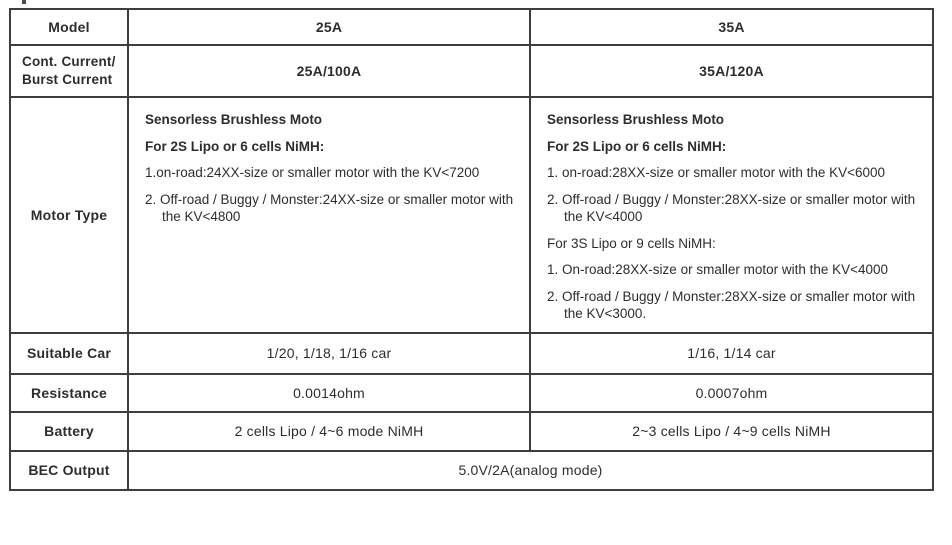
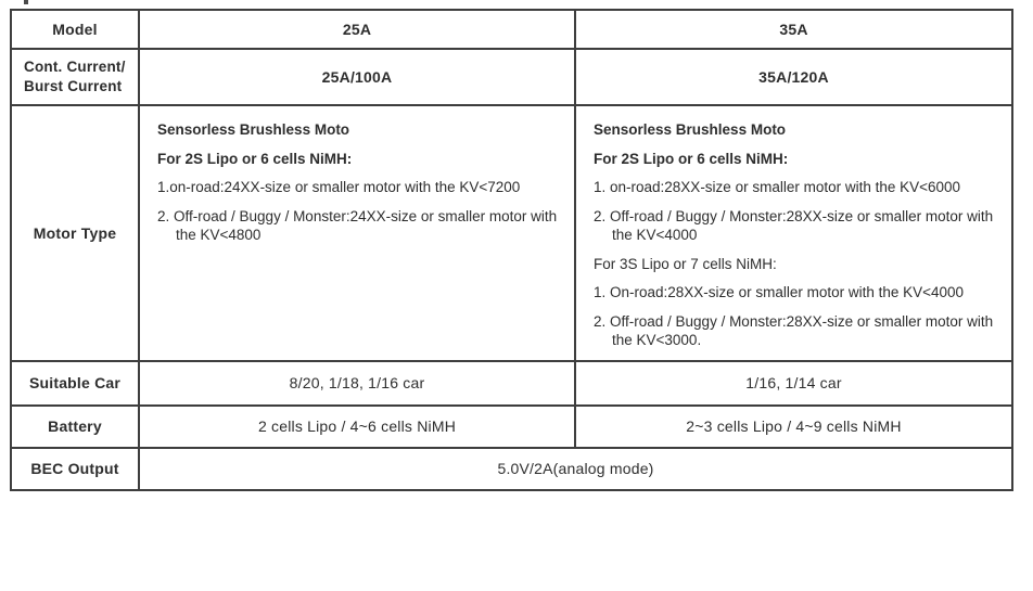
  Model	25A	35A
  Cont. Current/ Burst Current	25A/100A	35A/120A
- Motor Type	Sensorless Brushless MotoFor 2S Lipo or 6 cells NiMH:1.on-road:24XX-size or smaller motor with the KV<72002. Off-road / Buggy / Monster:24XX-size or smaller motor with the KV<4800	Sensorless Brushless MotoFor 2S Lipo or 6 cells NiMH:1. on-road:28XX-size or smaller motor with the KV<60002. Off-road / Buggy / Monster:28XX-size or smaller motor with the KV<4000For 3S Lipo or 9 cells NiMH:1. On-road:28XX-size or smaller motor with the KV<40002. Off-road / Buggy / Monster:28XX-size or smaller motor with the KV<3000.
+ Motor Type	Sensorless Brushless MotoFor 2S Lipo or 6 cells NiMH:1.on-road:24XX-size or smaller motor with the KV<72002. Off-road / Buggy / Monster:24XX-size or smaller motor with the KV<4800	Sensorless Brushless MotoFor 2S Lipo or 6 cells NiMH:1. on-road:28XX-size or smaller motor with the KV<60002. Off-road / Buggy / Monster:28XX-size or smaller motor with the KV<4000For 3S Lipo or 7 cells NiMH:1. On-road:28XX-size or smaller motor with the KV<40002. Off-road / Buggy / Monster:28XX-size or smaller motor with the KV<3000.
- Suitable Car	1/20, 1/18, 1/16 car	1/16, 1/14 car
+ Suitable Car	8/20, 1/18, 1/16 car	1/16, 1/14 car
- Resistance	0.0014ohm	0.0007ohm
- Battery	2 cells Lipo / 4~6 mode NiMH	2~3 cells Lipo / 4~9 cells NiMH
+ Battery	2 cells Lipo / 4~6 cells NiMH	2~3 cells Lipo / 4~9 cells NiMH
  BEC Output	5.0V/2A(analog mode)
